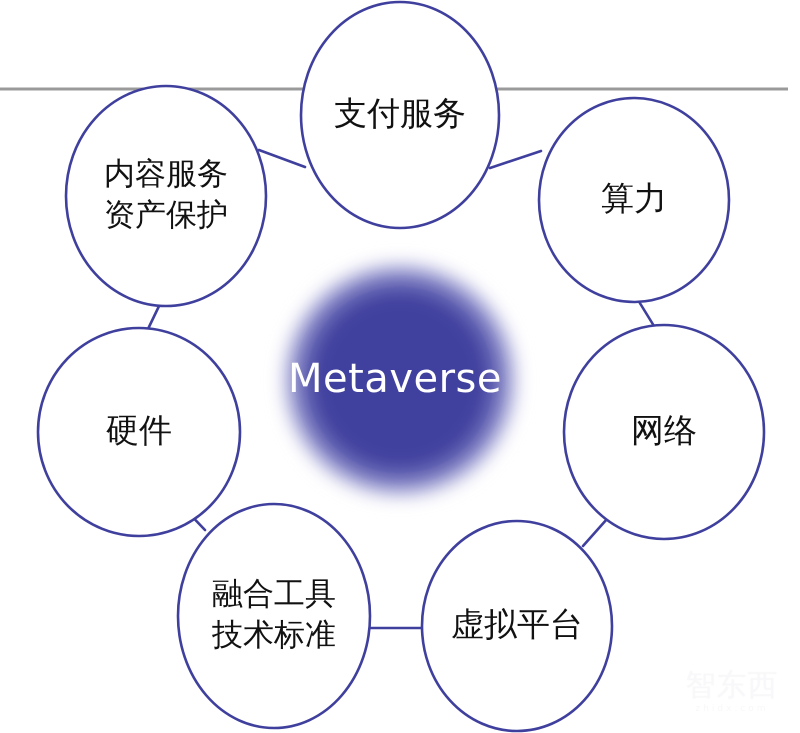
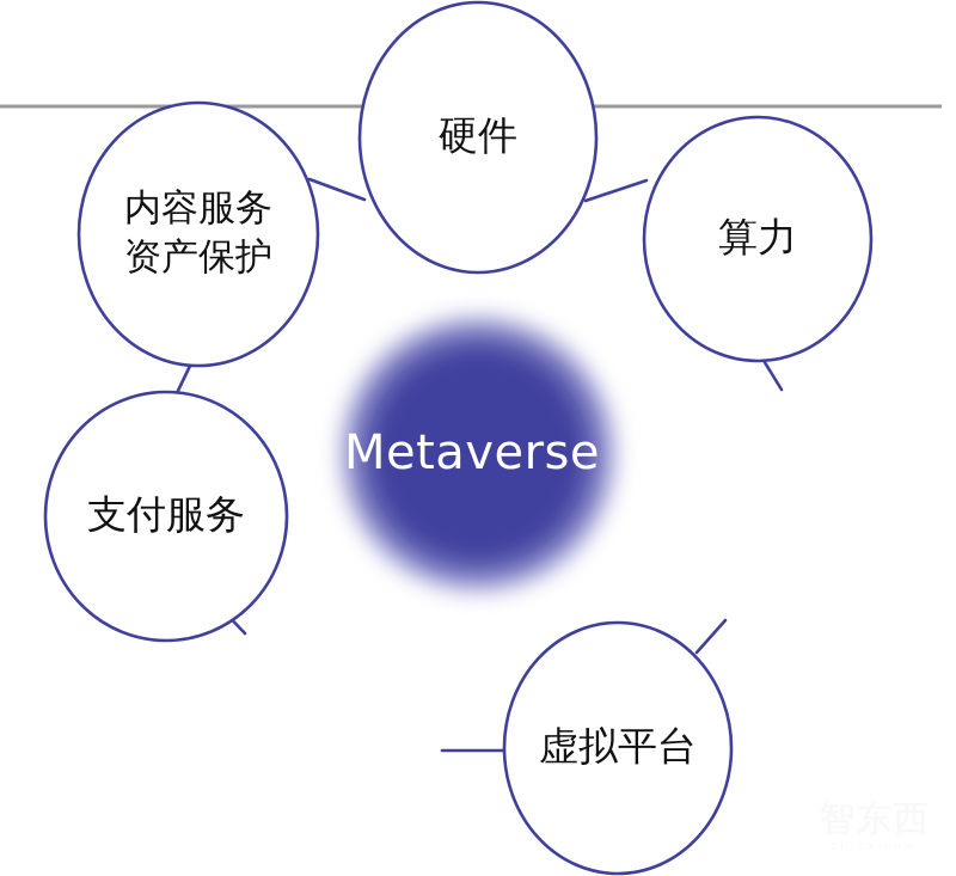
  Metaverse
- 支付服务
+ 硬件
  算力
- 网络
  虚拟平台
- 融合工具
- 技术标准
- 硬件
+ 支付服务
  内容服务
  资产保护
